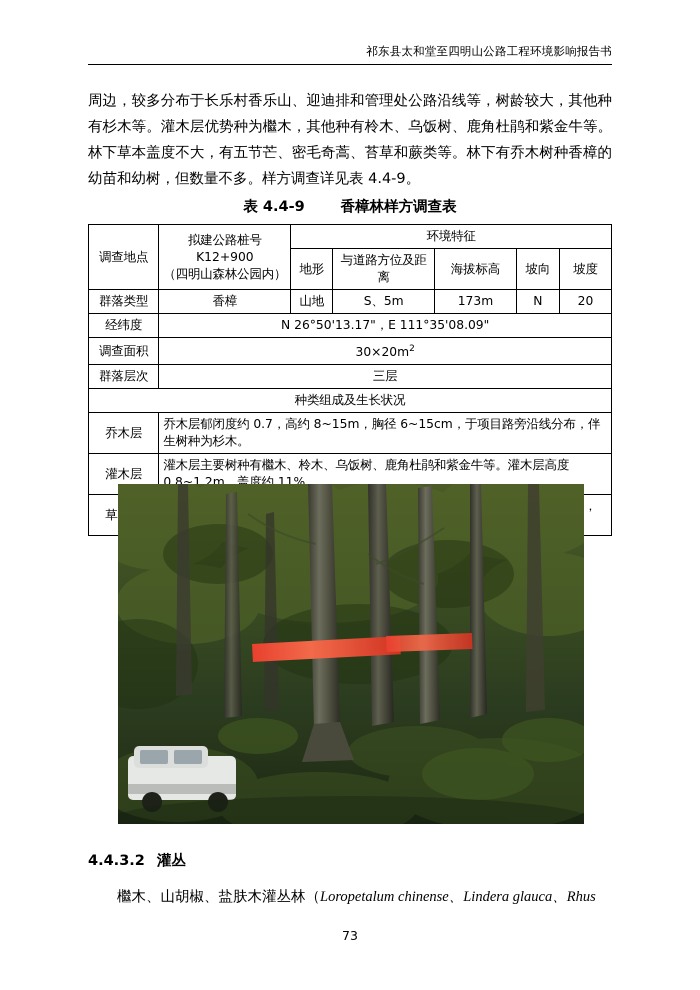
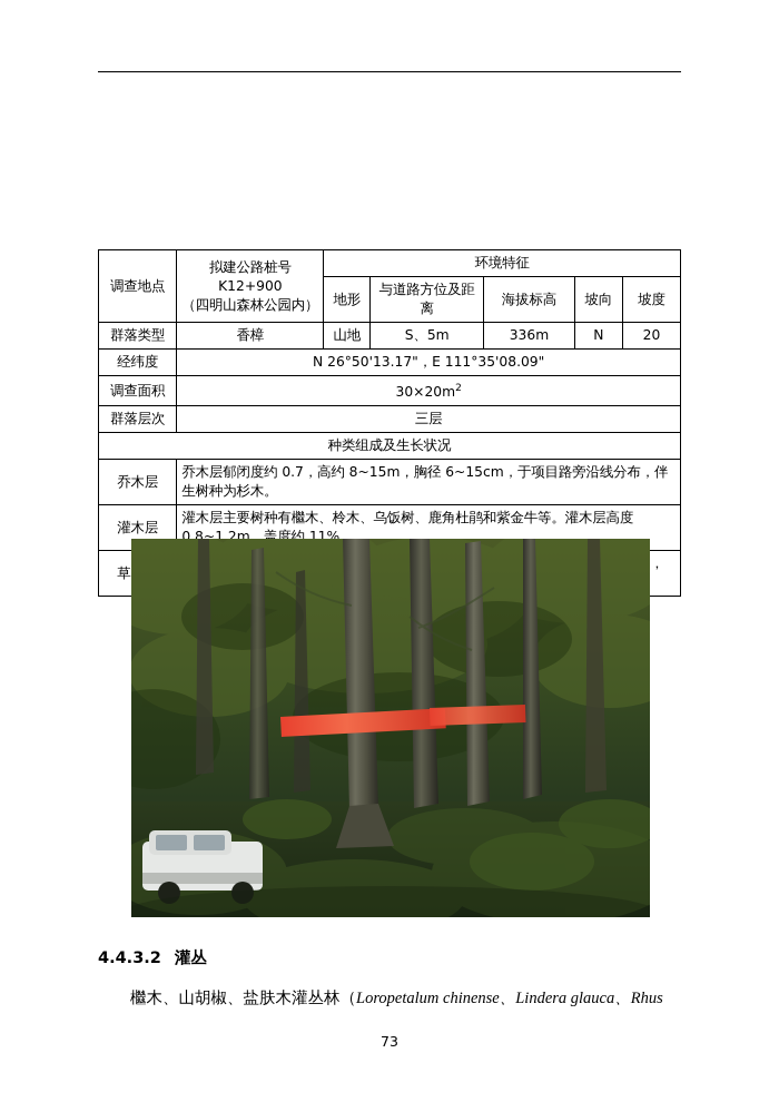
- 祁东县太和堂至四明山公路工程环境影响报告书
- 周边，较多分布于长乐村香乐山、迎迪排和管理处公路沿线等，树龄较大，其他种有杉木等。灌木层优势种为檵木，其他种有柃木、乌饭树、鹿角杜鹃和紫金牛等。林下草本盖度不大，有五节芒、密毛奇蒿、苔草和蕨类等。林下有乔木树种香樟的幼苗和幼树，但数量不多。样方调查详见表 4.4-9。
- 表 4.4-9 香樟林样方调查表
  调查地点	拟建公路桩号 K12+900 （四明山森林公园内）	环境特征
  地形	与道路方位及距离	海拔标高	坡向	坡度
- 群落类型	香樟	山地	S、5m	173m	N	20
+ 群落类型	香樟	山地	S、5m	336m	N	20
  经纬度	N 26°50'13.17"，E 111°35'08.09"
  调查面积	30×20m2
  群落层次	三层
  种类组成及生长状况
  乔木层	乔木层郁闭度约 0.7，高约 8~15m，胸径 6~15cm，于项目路旁沿线分布，伴生树种为杉木。
  灌木层	灌木层主要树种有檵木、柃木、乌饭树、鹿角杜鹃和紫金牛等。灌木层高度 0.8~1.2m，盖度约 11%。
  4.4.3.2 灌丛
  檵木、山胡椒、盐肤木灌丛林（Loropetalum chinense、Lindera glauca、Rhus
  73
